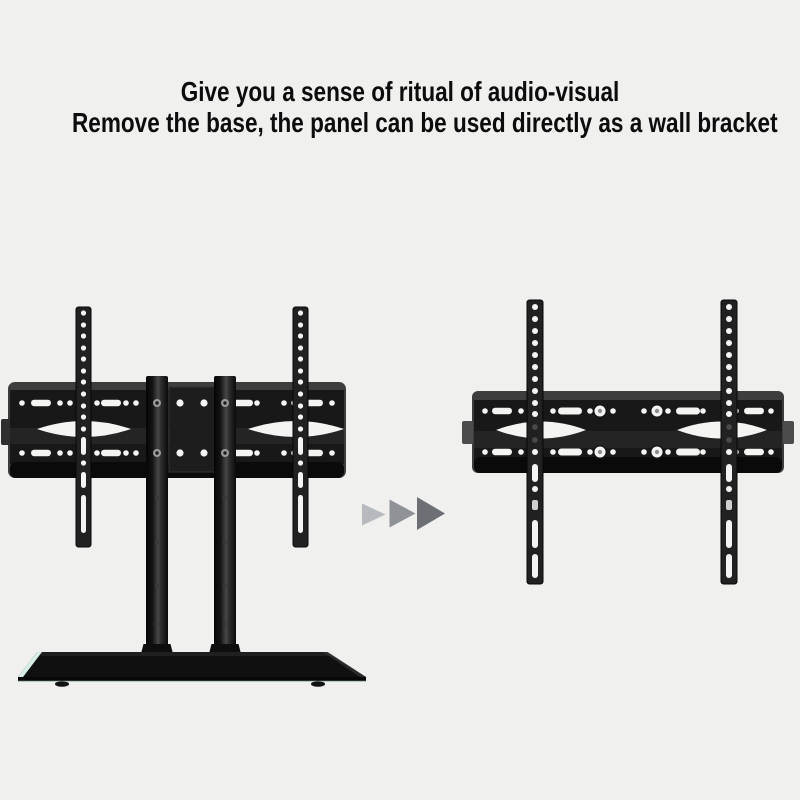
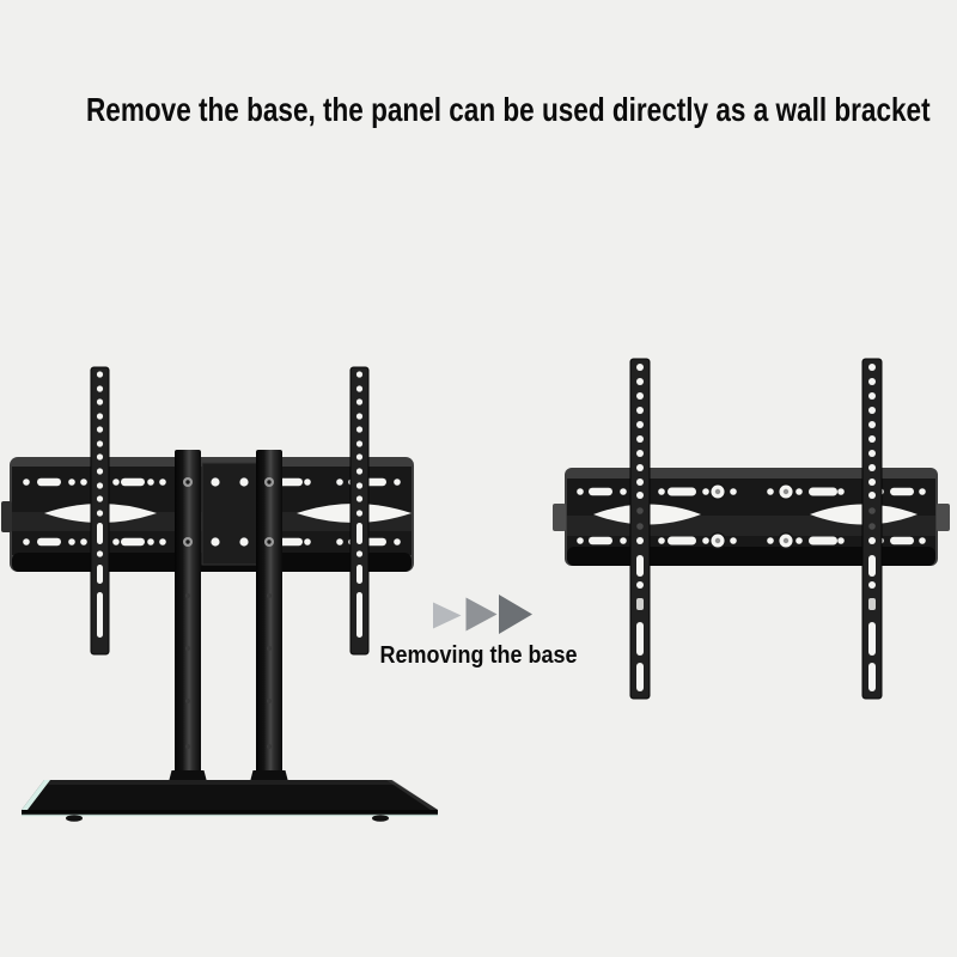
- Give you a sense of ritual of audio-visual
  Remove the base, the panel can be used directly as a wall bra
+ Removing the base
